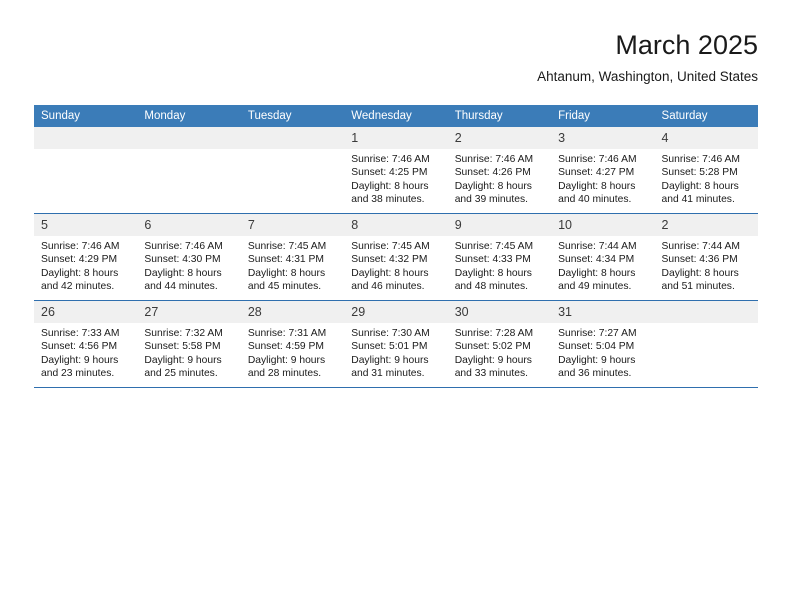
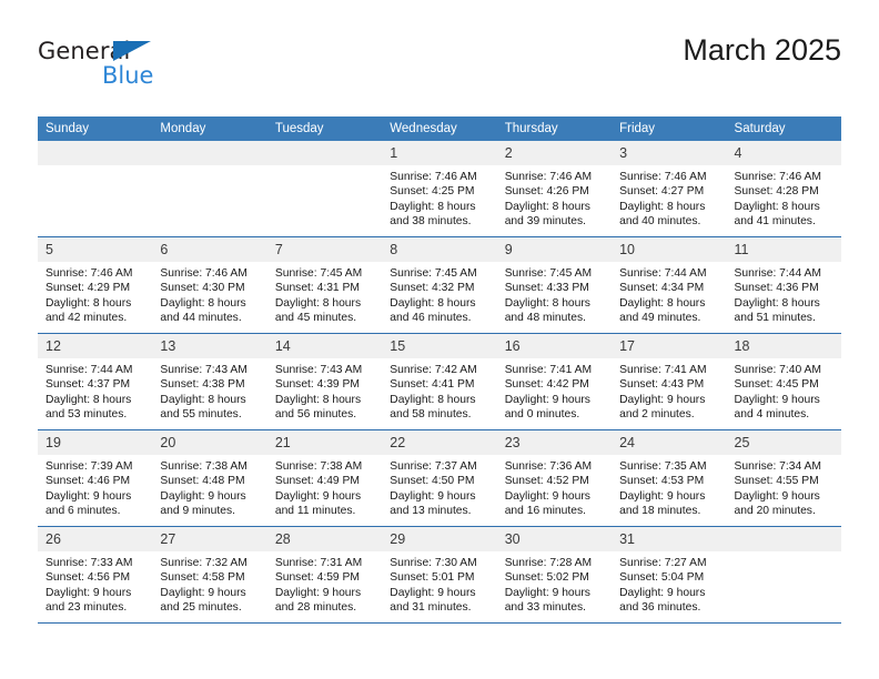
+ General
+ Blue
  March 2025
- Ahtanum, Washington, United States
  Sunday	Monday	Tuesday	Wednesday	Thursday	Friday	Saturday
- 			1Sunrise: 7:46 AMSunset: 4:25 PMDaylight: 8 hoursand 38 minutes.	2Sunrise: 7:46 AMSunset: 4:26 PMDaylight: 8 hoursand 39 minutes.	3Sunrise: 7:46 AMSunset: 4:27 PMDaylight: 8 hoursand 40 minutes.	4Sunrise: 7:46 AMSunset: 5:28 PMDaylight: 8 hoursand 41 minutes.
+ 			1Sunrise: 7:46 AMSunset: 4:25 PMDaylight: 8 hoursand 38 minutes.	2Sunrise: 7:46 AMSunset: 4:26 PMDaylight: 8 hoursand 39 minutes.	3Sunrise: 7:46 AMSunset: 4:27 PMDaylight: 8 hoursand 40 minutes.	4Sunrise: 7:46 AMSunset: 4:28 PMDaylight: 8 hoursand 41 minutes.
- 5Sunrise: 7:46 AMSunset: 4:29 PMDaylight: 8 hoursand 42 minutes.	6Sunrise: 7:46 AMSunset: 4:30 PMDaylight: 8 hoursand 44 minutes.	7Sunrise: 7:45 AMSunset: 4:31 PMDaylight: 8 hoursand 45 minutes.	8Sunrise: 7:45 AMSunset: 4:32 PMDaylight: 8 hoursand 46 minutes.	9Sunrise: 7:45 AMSunset: 4:33 PMDaylight: 8 hoursand 48 minutes.	10Sunrise: 7:44 AMSunset: 4:34 PMDaylight: 8 hoursand 49 minutes.	2Sunrise: 7:44 AMSunset: 4:36 PMDaylight: 8 hoursand 51 minutes.
+ 5Sunrise: 7:46 AMSunset: 4:29 PMDaylight: 8 hoursand 42 minutes.	6Sunrise: 7:46 AMSunset: 4:30 PMDaylight: 8 hoursand 44 minutes.	7Sunrise: 7:45 AMSunset: 4:31 PMDaylight: 8 hoursand 45 minutes.	8Sunrise: 7:45 AMSunset: 4:32 PMDaylight: 8 hoursand 46 minutes.	9Sunrise: 7:45 AMSunset: 4:33 PMDaylight: 8 hoursand 48 minutes.	10Sunrise: 7:44 AMSunset: 4:34 PMDaylight: 8 hoursand 49 minutes.	11Sunrise: 7:44 AMSunset: 4:36 PMDaylight: 8 hoursand 51 minutes.
+ 12Sunrise: 7:44 AMSunset: 4:37 PMDaylight: 8 hoursand 53 minutes.	13Sunrise: 7:43 AMSunset: 4:38 PMDaylight: 8 hoursand 55 minutes.	14Sunrise: 7:43 AMSunset: 4:39 PMDaylight: 8 hoursand 56 minutes.	15Sunrise: 7:42 AMSunset: 4:41 PMDaylight: 8 hoursand 58 minutes.	16Sunrise: 7:41 AMSunset: 4:42 PMDaylight: 9 hoursand 0 minutes.	17Sunrise: 7:41 AMSunset: 4:43 PMDaylight: 9 hoursand 2 minutes.	18Sunrise: 7:40 AMSunset: 4:45 PMDaylight: 9 hoursand 4 minutes.
+ 19Sunrise: 7:39 AMSunset: 4:46 PMDaylight: 9 hoursand 6 minutes.	20Sunrise: 7:38 AMSunset: 4:48 PMDaylight: 9 hoursand 9 minutes.	21Sunrise: 7:38 AMSunset: 4:49 PMDaylight: 9 hoursand 11 minutes.	22Sunrise: 7:37 AMSunset: 4:50 PMDaylight: 9 hoursand 13 minutes.	23Sunrise: 7:36 AMSunset: 4:52 PMDaylight: 9 hoursand 16 minutes.	24Sunrise: 7:35 AMSunset: 4:53 PMDaylight: 9 hoursand 18 minutes.	25Sunrise: 7:34 AMSunset: 4:55 PMDaylight: 9 hoursand 20 minutes.
- 26Sunrise: 7:33 AMSunset: 4:56 PMDaylight: 9 hoursand 23 minutes.	27Sunrise: 7:32 AMSunset: 5:58 PMDaylight: 9 hoursand 25 minutes.	28Sunrise: 7:31 AMSunset: 4:59 PMDaylight: 9 hoursand 28 minutes.	29Sunrise: 7:30 AMSunset: 5:01 PMDaylight: 9 hoursand 31 minutes.	30Sunrise: 7:28 AMSunset: 5:02 PMDaylight: 9 hoursand 33 minutes.	31Sunrise: 7:27 AMSunset: 5:04 PMDaylight: 9 hoursand 36 minutes.
+ 26Sunrise: 7:33 AMSunset: 4:56 PMDaylight: 9 hoursand 23 minutes.	27Sunrise: 7:32 AMSunset: 4:58 PMDaylight: 9 hoursand 25 minutes.	28Sunrise: 7:31 AMSunset: 4:59 PMDaylight: 9 hoursand 28 minutes.	29Sunrise: 7:30 AMSunset: 5:01 PMDaylight: 9 hoursand 31 minutes.	30Sunrise: 7:28 AMSunset: 5:02 PMDaylight: 9 hoursand 33 minutes.	31Sunrise: 7:27 AMSunset: 5:04 PMDaylight: 9 hoursand 36 minutes.
